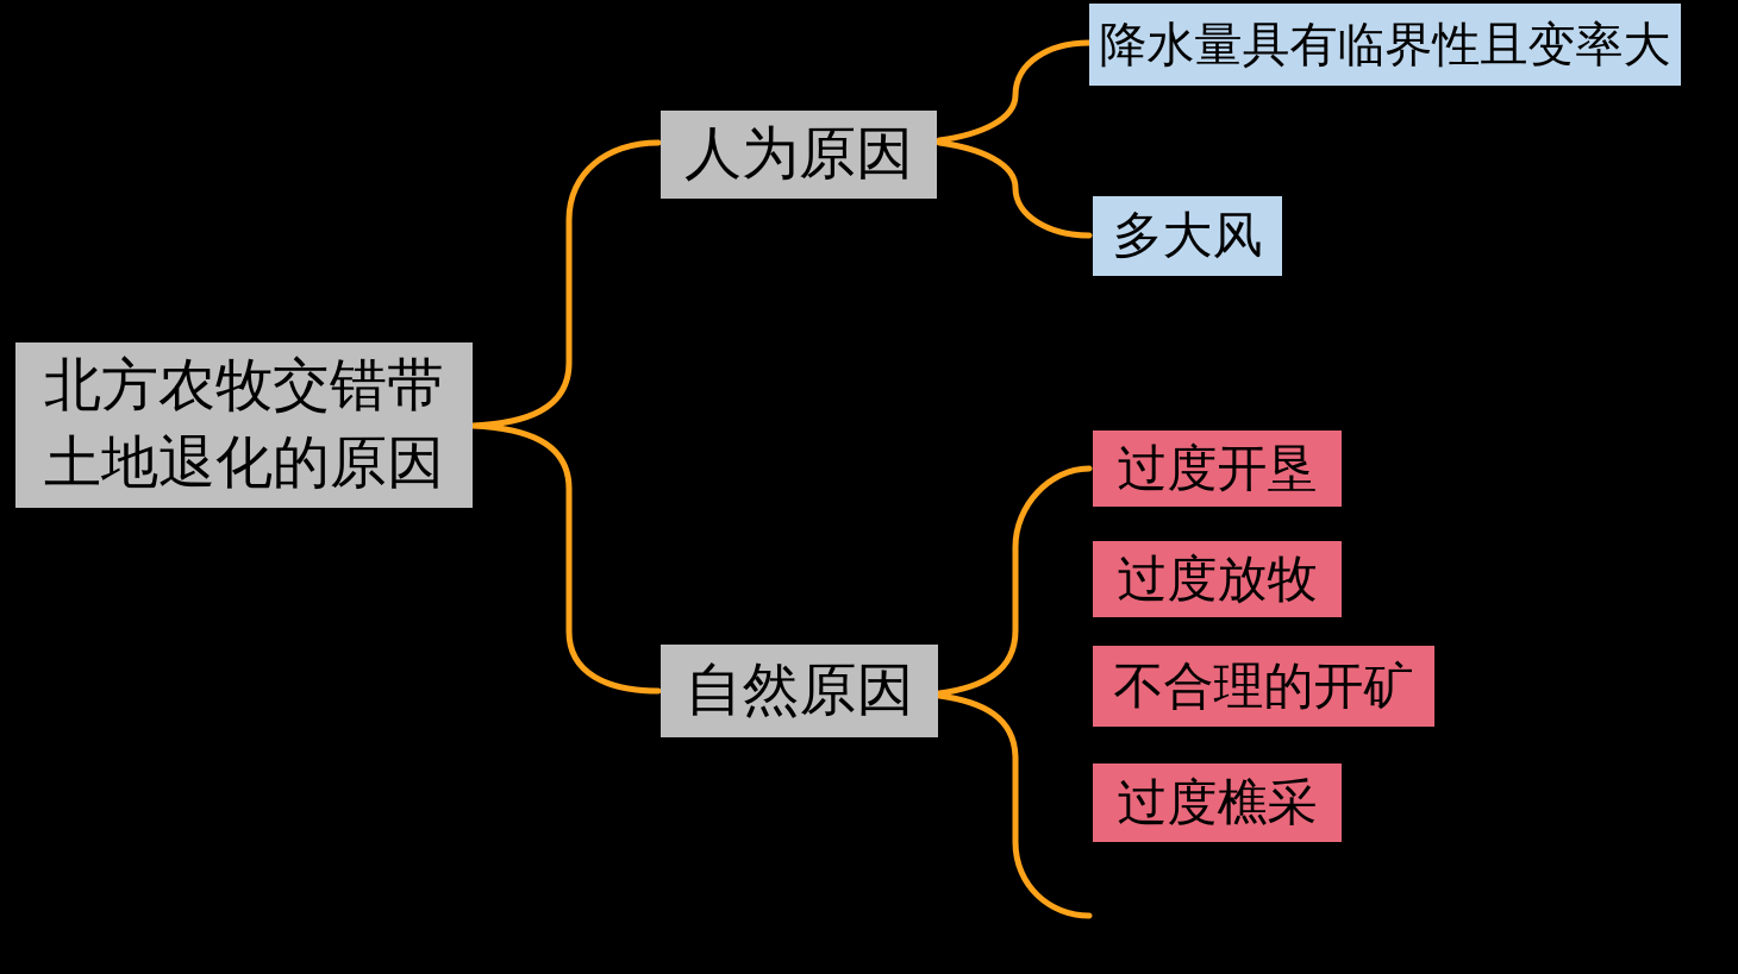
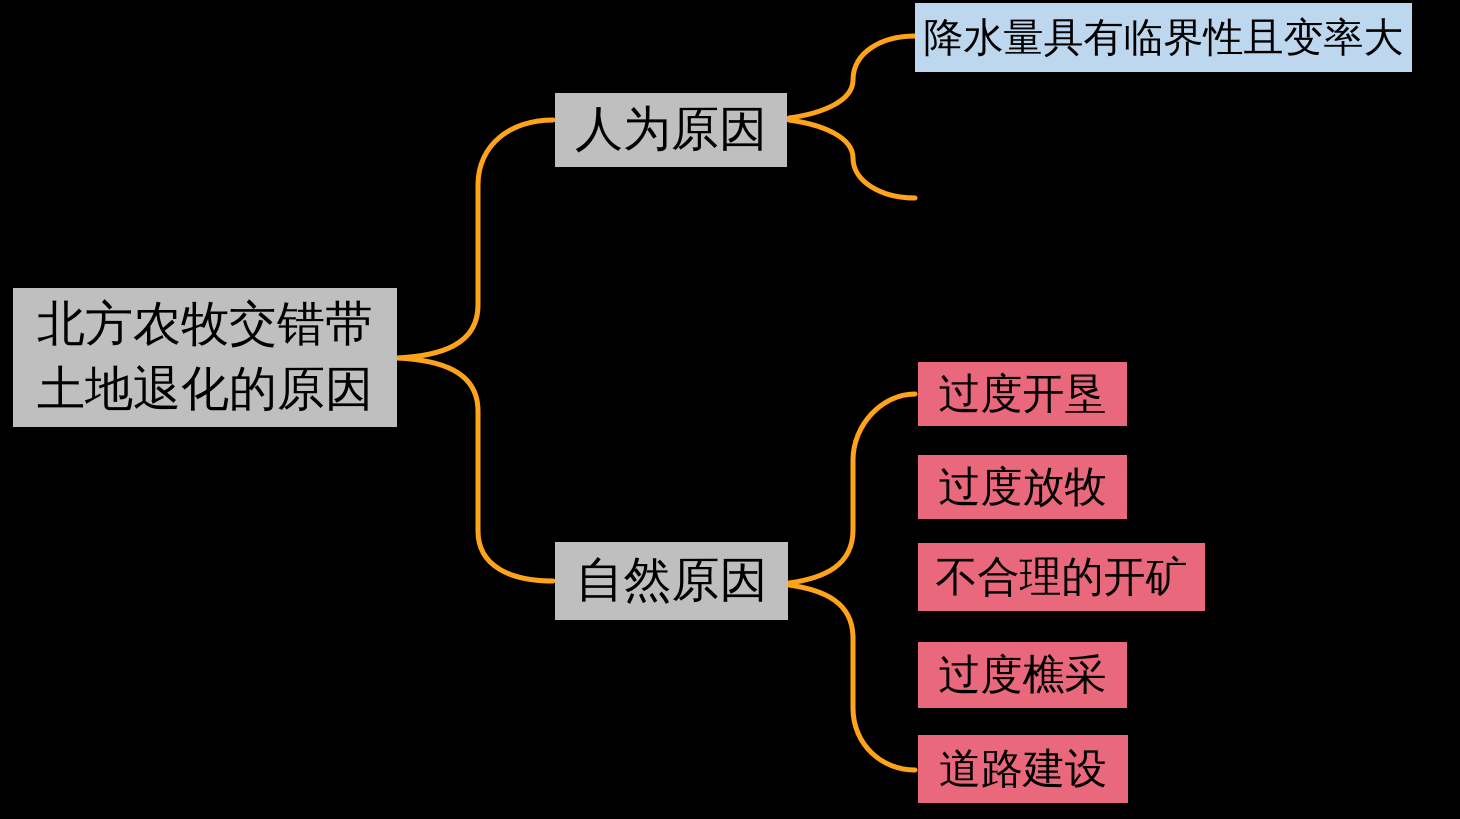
  北方农牧交错带
  土地退化的原因
  人为原因
  降水量具有临界性且变率大
- 多大风
  自然原因
  过度开垦
  过度放牧
  不合理的开矿
  过度樵采
+ 道路建设
